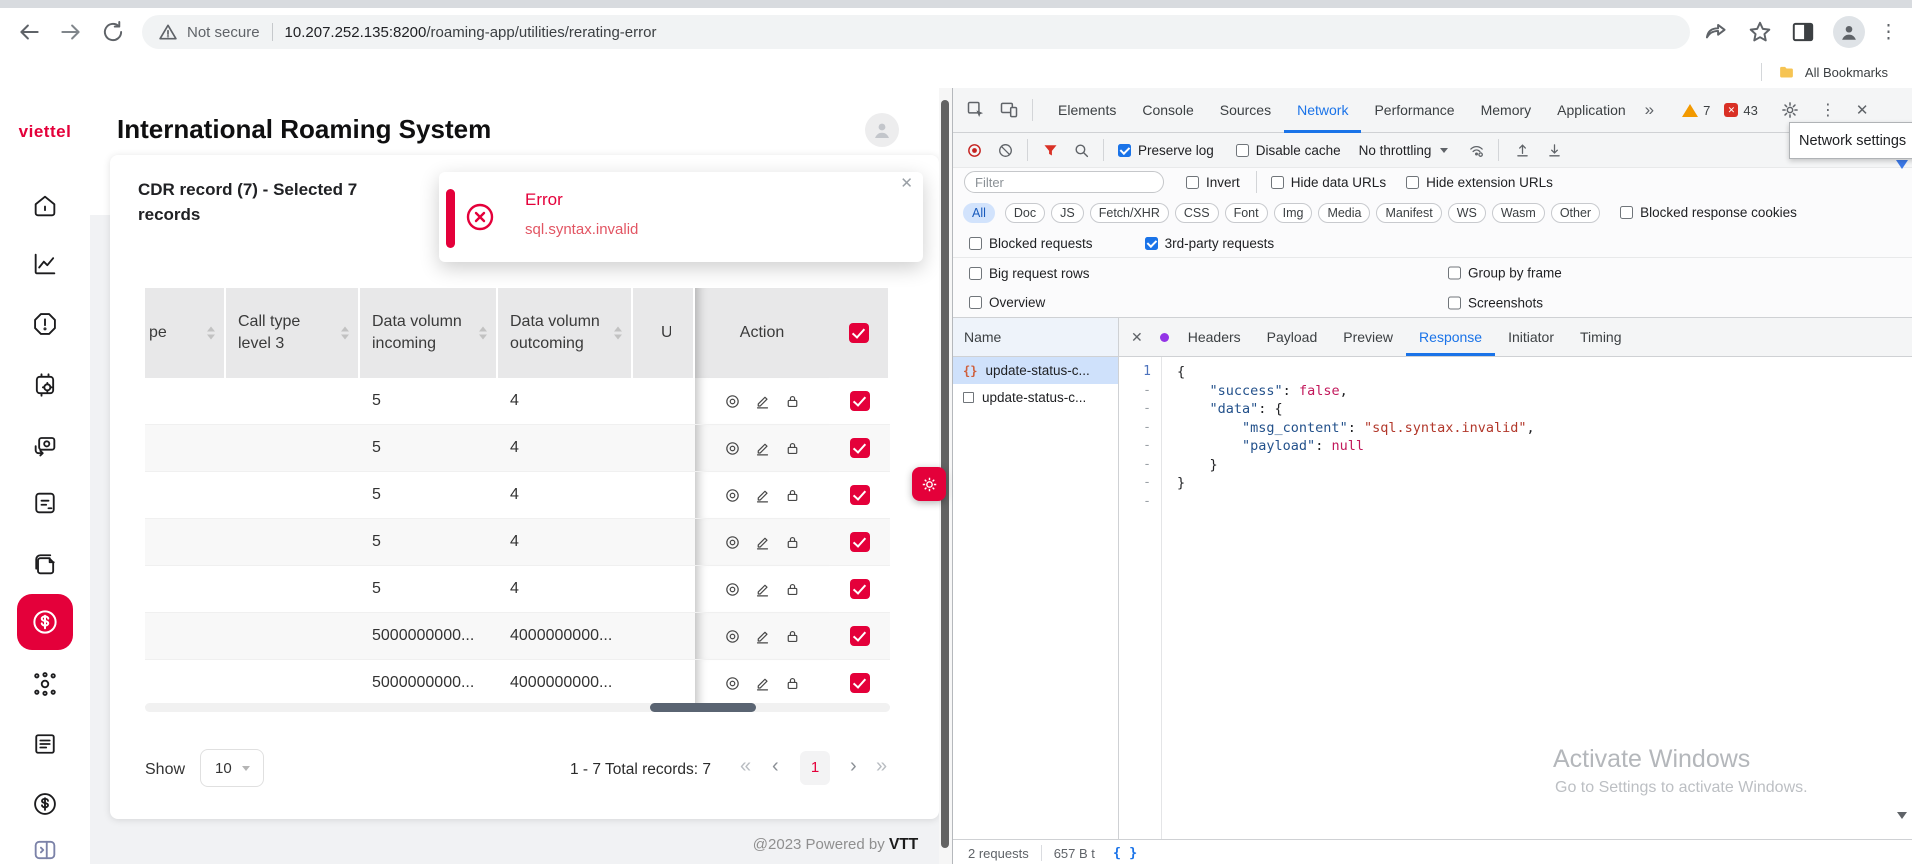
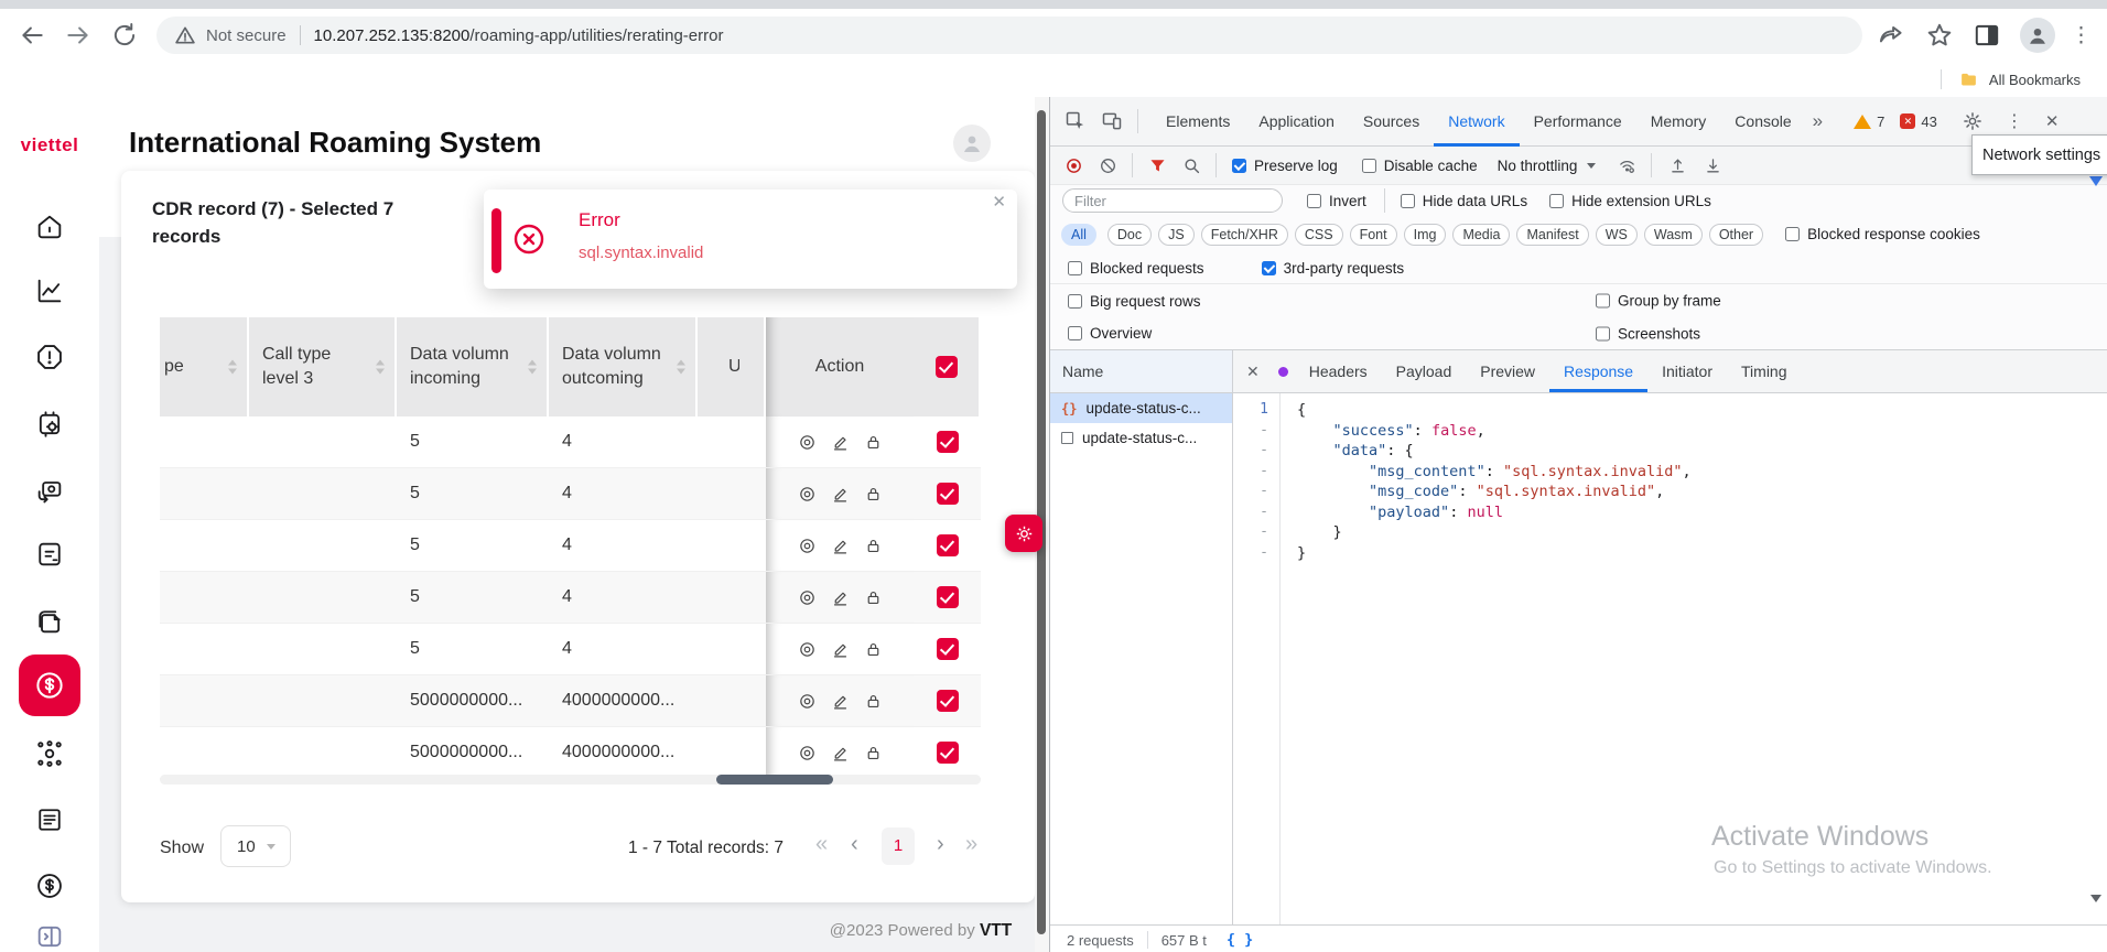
  Not secure
  10.207.252.135:8200
  /roaming-app/utilities/rerating-error
  ⋮
  All Bookmarks
  viettel
  International Roaming System
  CDR record (7) - Selected 7 records
  pe
  Call type level 3
  Data volumn incoming
  Data volumn outcoming
  Action
  5
  4
  5
  4
  5
  4
  5
  4
  5
  4
  5000000000...
  4000000000...
  5000000000...
  4000000000...
  Show
  10
  1 - 7 Total records: 7
  «
  ‹
  1
  ›
  »
  Error
  sql.syntax.invalid
  ✕
  @2023 Powered by VTT
  Elements
- Console
+ Application
  Sources
  Network
  Performance
  Memory
- Application
+ Console
  »
  7
  ✕
  43
  ⋮
  ✕
  Preserve log
  Disable cache
  No throttling
  Filter
  Invert
  Hide data URLs
  Hide extension URLs
  All
  Doc
  JS
  Fetch/XHR
  CSS
  Font
  Img
  Media
  Manifest
  WS
  Wasm
  Other
  Blocked response cookies
  Blocked requests
  3rd-party requests
  Big request rows
  Group by frame
  Overview
  Screenshots
  Name
  ✕
  Headers
  Payload
  Preview
  Response
  Initiator
  Timing
  {}
  update-status-c...
  update-status-c...
  1
  -
  -
  -
  -
  -
  -
  -
  {
  "success": false,
  "data": {
  "msg_content": "sql.syntax.invalid",
+ "msg_code": "sql.syntax.invalid",
  "payload": null
  }
  }
  Activate Windows
  Go to Settings to activate Windows.
  2 requests
  657 B t
  { }
  Network settings
